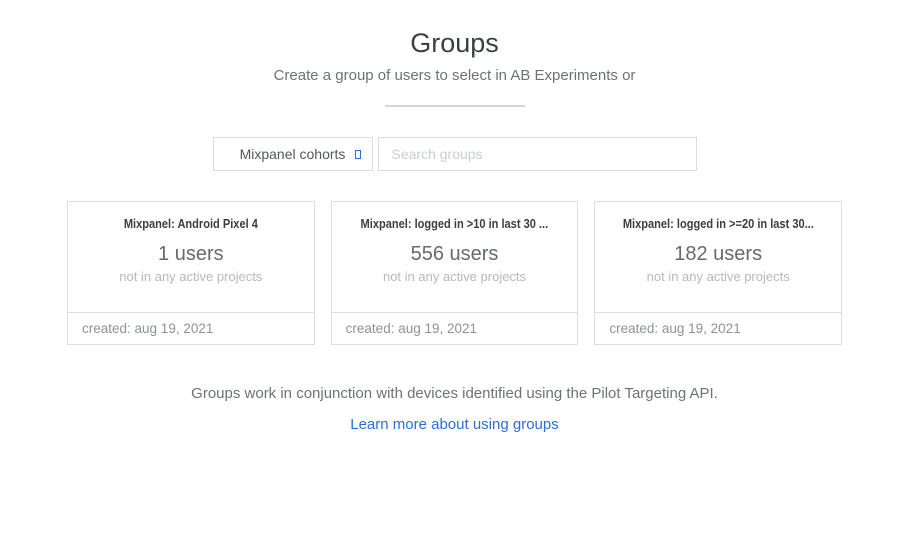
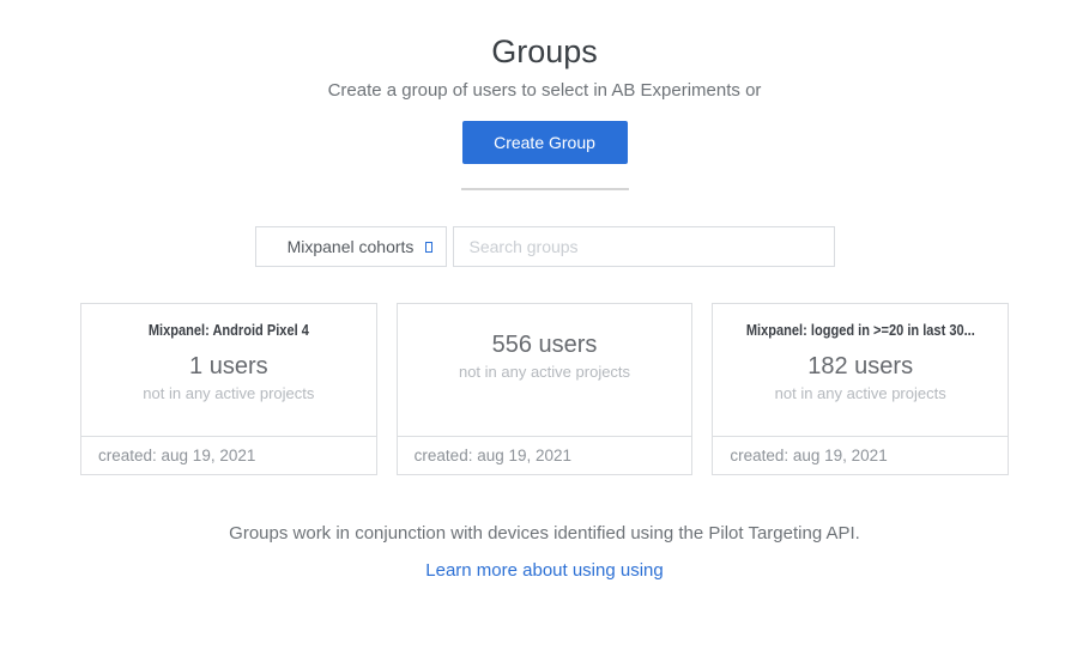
  Groups
  Create a group of users to select in AB Experiments or
+ Create Group
  Mixpanel cohorts
  Search groups
  Mixpanel: Android Pixel 4
  1 users
  not in any active projects
  created: aug 19, 2021
- Mixpanel: logged in >10 in last 30 ...
  556 users
  not in any active projects
  created: aug 19, 2021
  Mixpanel: logged in >=20 in last 30...
  182 users
  not in any active projects
  created: aug 19, 2021
  Groups work in conjunction with devices identified using the Pilot Targeting API.
- Learn more about using groups
+ Learn more about using using
